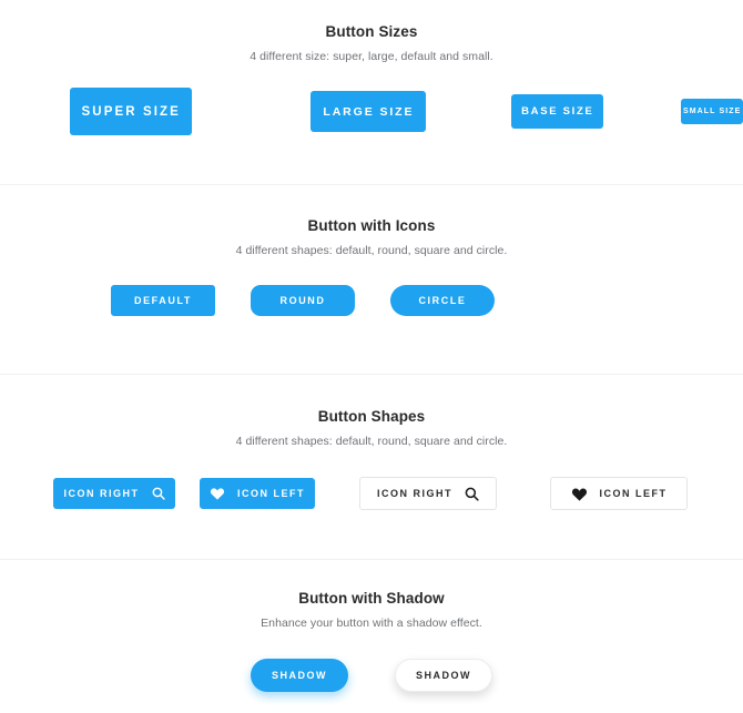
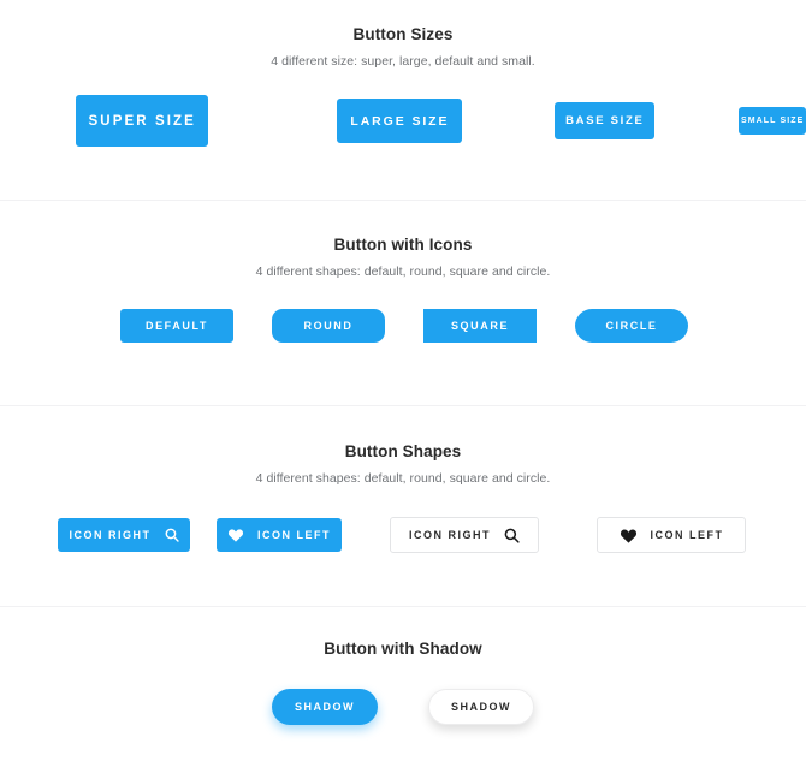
  Button Sizes
  4 different size: super, large, default and small.
  SUPER SIZE
  LARGE SIZE
  BASE SIZE
  Button with Icons
  4 different shapes: default, round, square and circle.
  DEFAULT
  ROUND
+ SQUARE
  CIRCLE
  Button Shapes
  4 different shapes: default, round, square and circle.
  ICON RIGHT
  ICON LEFT
  ICON RIGHT
  ICON LEFT
  Button with Shadow
- Enhance your button with a shadow effect.
  SHADOW
  SHADOW
